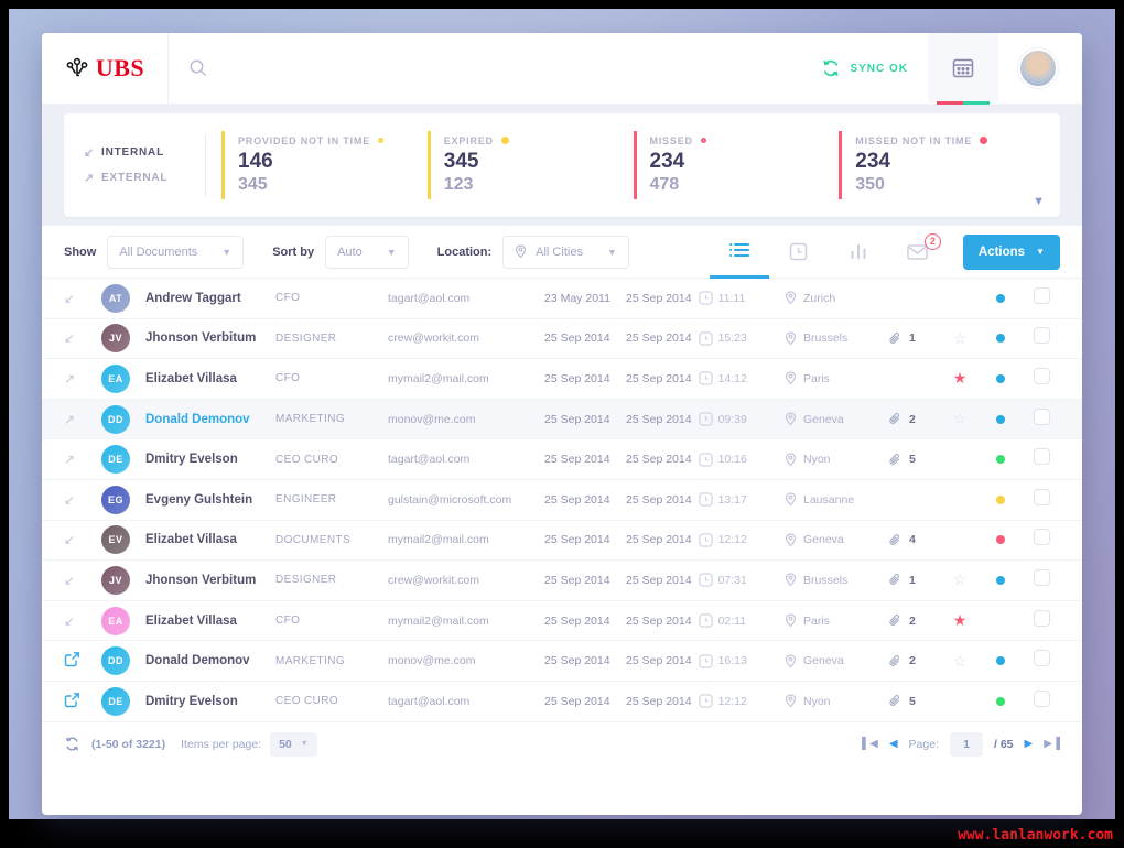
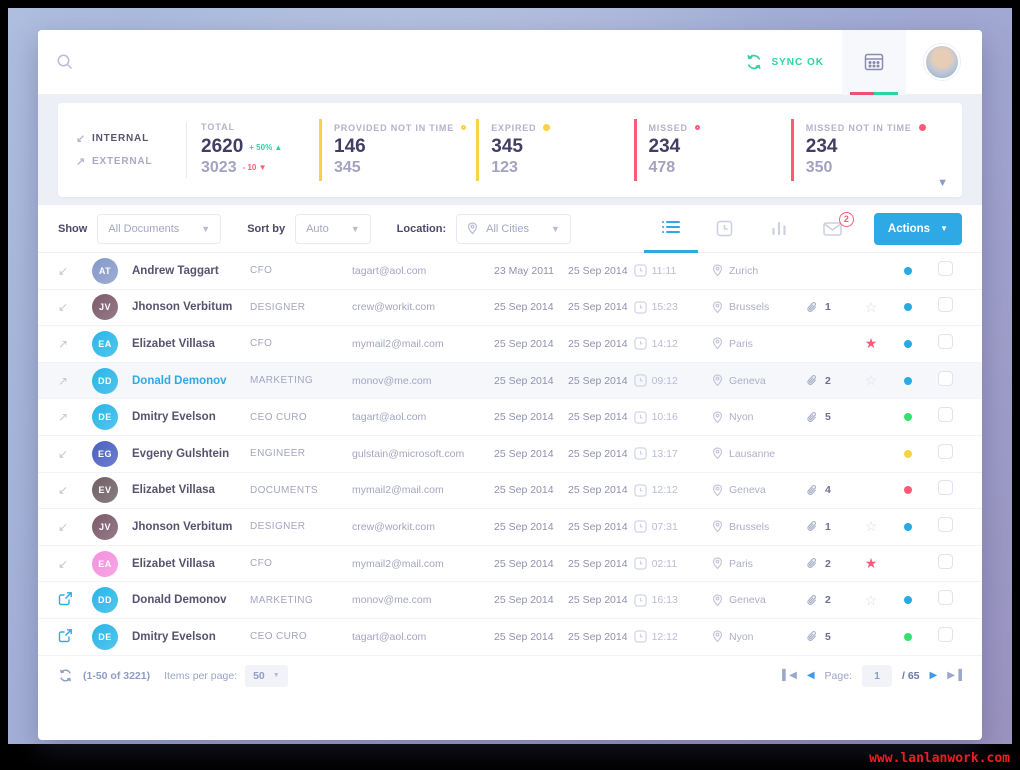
  www.lanlanwork.com
- UBS
  SYNC OK
  ↙
  INTERNAL
  ↗
  EXTERNAL
+ TOTAL
+ 2620
+ + 50% ▲
+ 3023
+ - 10 ▼
  PROVIDED NOT IN TIME
  146
  345
  EXPIRED
  345
  123
  MISSED
  234
  478
  MISSED NOT IN TIME
  234
  350
  ▼
  Show
  All Documents
  ▼
  Sort by
  Auto
  ▼
  Location:
  All Cities
  ▼
  2
  Actions
  ▼
  ↙
  AT
  Andrew Taggart
  CFO
  tagart@aol.com
  23 May 2011
  25 Sep 2014
  11:11
  Zurich
  ↙
  JV
  Jhonson Verbitum
  DESIGNER
  crew@workit.com
  25 Sep 2014
  25 Sep 2014
  15:23
  Brussels
  1
  ↗
  EA
  Elizabet Villasa
  CFO
  mymail2@mail.com
  25 Sep 2014
  25 Sep 2014
  14:12
  Paris
  ★
  ↗
  DD
  Donald Demonov
  MARKETING
  monov@me.com
  25 Sep 2014
  25 Sep 2014
- 09:39
+ 09:12
  Geneva
  2
  ↗
  DE
  Dmitry Evelson
  CEO CURO
  tagart@aol.com
  25 Sep 2014
  25 Sep 2014
  10:16
  Nyon
  5
  ↙
  EG
  Evgeny Gulshtein
  ENGINEER
  gulstain@microsoft.com
  25 Sep 2014
  25 Sep 2014
  13:17
  Lausanne
  ↙
  EV
  Elizabet Villasa
  DOCUMENTS
  mymail2@mail.com
  25 Sep 2014
  25 Sep 2014
  12:12
  Geneva
  4
  ↙
  JV
  Jhonson Verbitum
  DESIGNER
  crew@workit.com
  25 Sep 2014
  25 Sep 2014
  07:31
  Brussels
  1
  ↙
  EA
  Elizabet Villasa
  CFO
  mymail2@mail.com
  25 Sep 2014
  25 Sep 2014
  02:11
  Paris
  2
  ★
  DD
  Donald Demonov
  MARKETING
  monov@me.com
  25 Sep 2014
  25 Sep 2014
  16:13
  Geneva
  2
  DE
  Dmitry Evelson
  CEO CURO
  tagart@aol.com
  25 Sep 2014
  25 Sep 2014
  12:12
  Nyon
  5
  (1-50 of 3221)
  Items per page:
  50
  ▌◀
  ◀
  Page:
  1
  / 65
  ▶
  ▶▐
